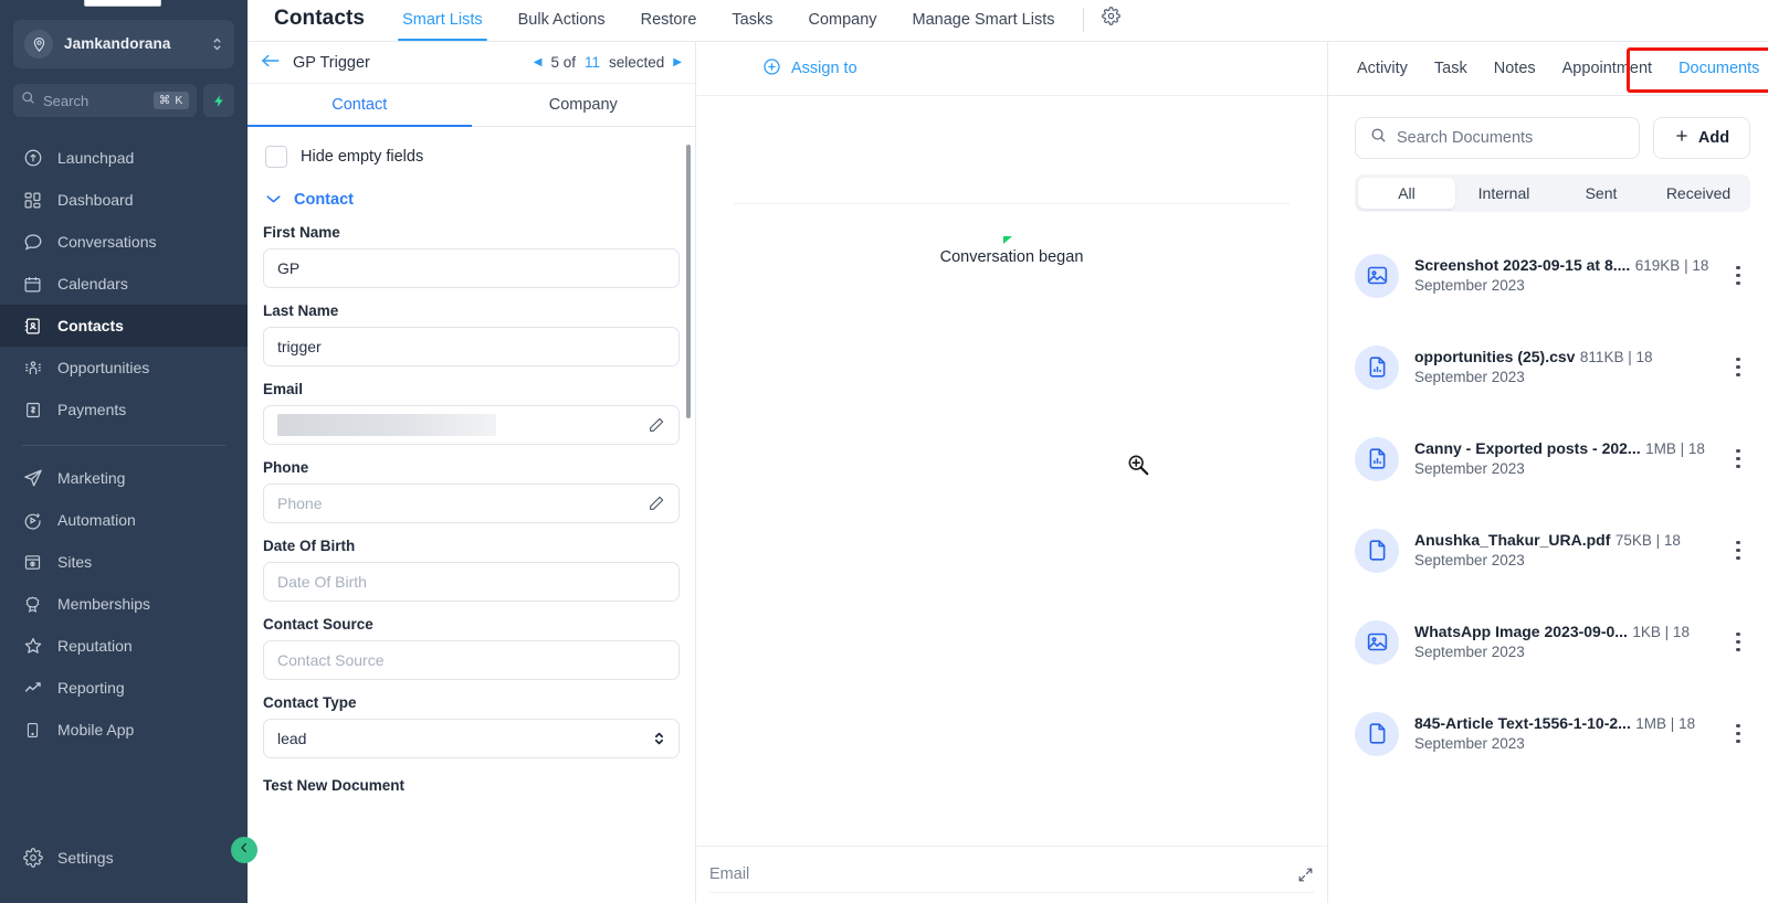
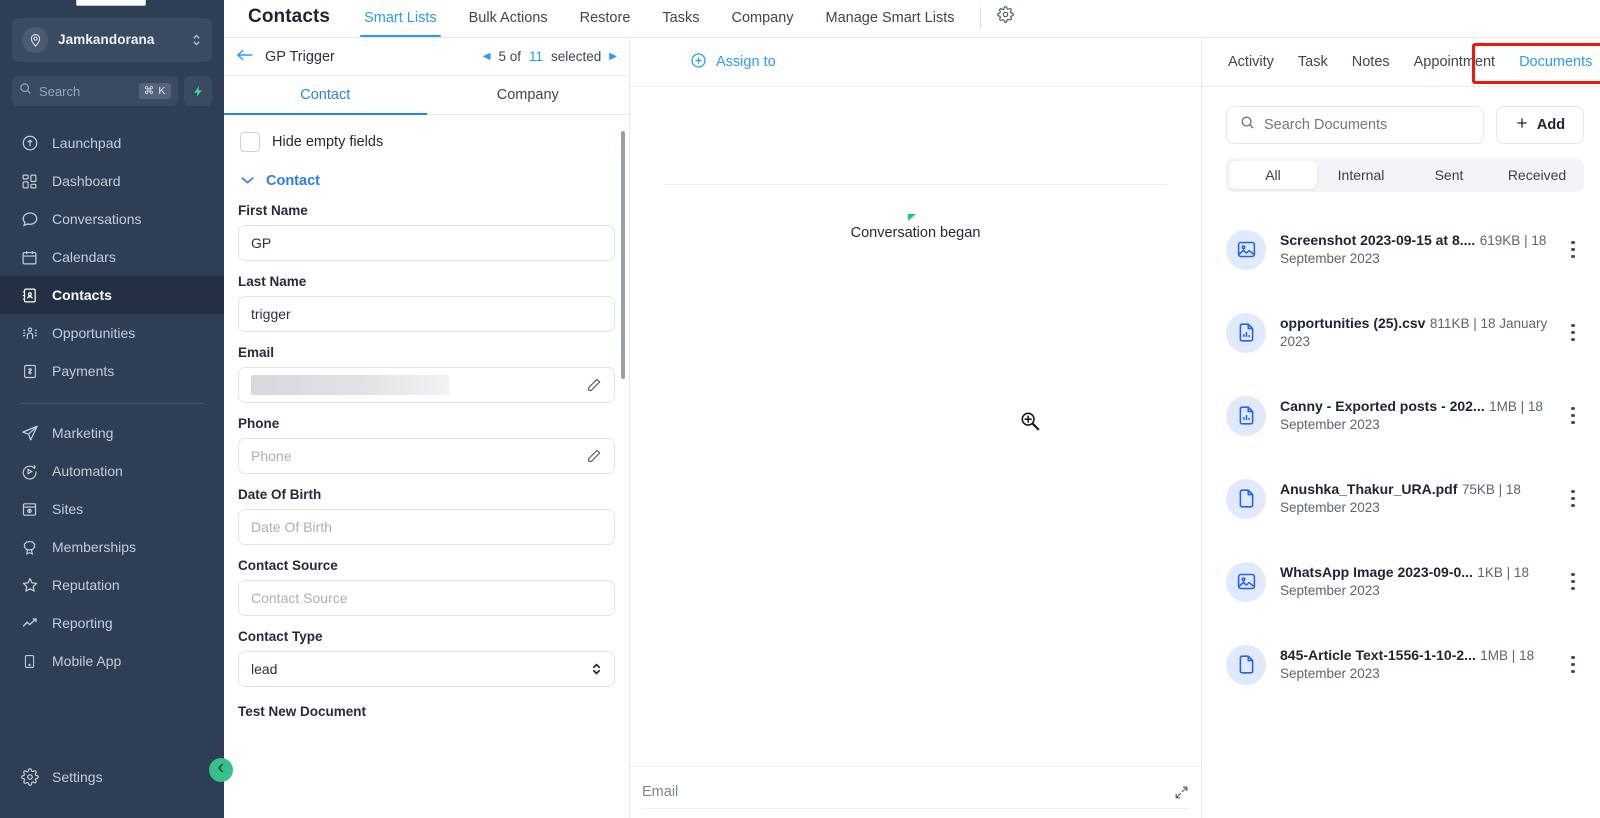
  Jamkandorana
  Search
  ⌘ K
  Launchpad
  Dashboard
  Conversations
  Calendars
  Contacts
  Opportunities
  Payments
  Marketing
  Automation
  Sites
  Memberships
  Reputation
  Reporting
  Mobile App
  Settings
  Contacts
  Smart Lists
  Bulk Actions
  Restore
  Tasks
  Company
  Manage Smart Lists
  GP Trigger
  ◀
  5 of
  11
  selected
  ▶
  Contact
  Company
  Hide empty fields
  Contact
  First Name
  GP
  Last Name
  trigger
  Email
  Phone
  Phone
  Date Of Birth
  Date Of Birth
  Contact Source
  Contact Source
  Contact Type
  lead
  Test New Document
  Assign to
  Conversation began
  Email
  Activity
  Task
  Notes
  Appointment
  Documents
  Search Documents
  Add
  All
  Internal
  Sent
  Received
  Screenshot 2023-09-15 at 8.... 619KB | 18 September 2023
- opportunities (25).csv 811KB | 18 September 2023
+ opportunities (25).csv 811KB | 18 January 2023
  Canny - Exported posts - 202... 1MB | 18 September 2023
  Anushka_Thakur_URA.pdf 75KB | 18 September 2023
  WhatsApp Image 2023-09-0... 1KB | 18 September 2023
  845-Article Text-1556-1-10-2... 1MB | 18 September 2023
